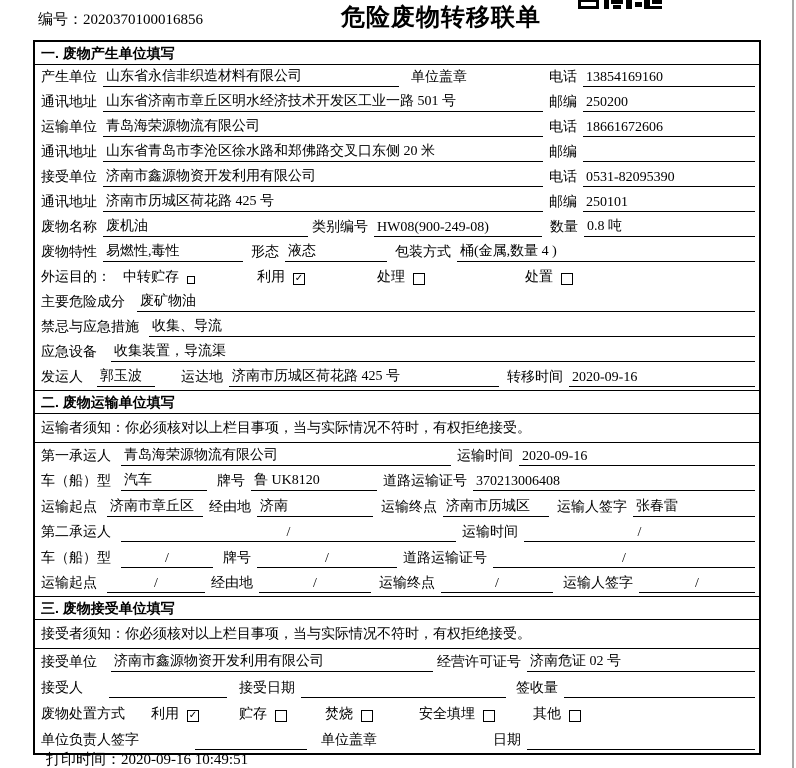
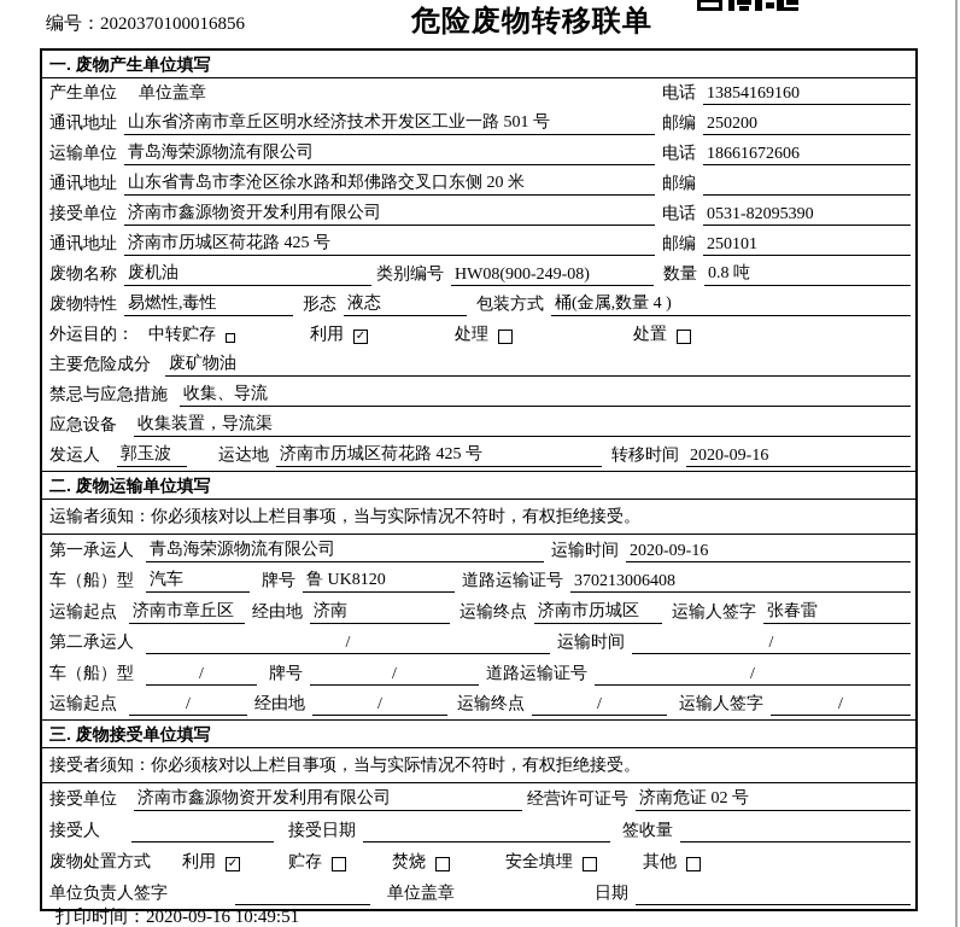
  编号：2020370100016856
  危险废物转移联单
  一. 废物产生单位填写
  产生单位
- 山东省永信非织造材料有限公司
  单位盖章
  电话
  13854169160
  通讯地址
  山东省济南市章丘区明水经济技术开发区工业一路 501 号
  邮编
  250200
  运输单位
  青岛海荣源物流有限公司
  电话
  18661672606
  通讯地址
  山东省青岛市李沧区徐水路和郑佛路交叉口东侧 20 米
  邮编
  接受单位
  济南市鑫源物资开发利用有限公司
  电话
  0531-82095390
  通讯地址
  济南市历城区荷花路 425 号
  邮编
  250101
  废物名称
  废机油
  类别编号
  HW08(900-249-08)
  数量
  0.8 吨
  废物特性
  易燃性,毒性
  形态
  液态
  包装方式
  桶(金属,数量 4 )
  外运目的：
  中转贮存
  利用
  ✓
  处理
  处置
  主要危险成分
  废矿物油
  禁忌与应急措施
  收集、导流
  应急设备
  收集装置，导流渠
  发运人
  郭玉波
  运达地
  济南市历城区荷花路 425 号
  转移时间
  2020-09-16
  二. 废物运输单位填写
  运输者须知：你必须核对以上栏目事项，当与实际情况不符时，有权拒绝接受。
  第一承运人
  青岛海荣源物流有限公司
  运输时间
  2020-09-16
  车（船）型
  汽车
  牌号
  鲁 UK8120
  道路运输证号
  370213006408
  运输起点
  济南市章丘区
  经由地
  济南
  运输终点
  济南市历城区
  运输人签字
  张春雷
  第二承运人
  /
  运输时间
  /
  车（船）型
  /
  牌号
  /
  道路运输证号
  /
  运输起点
  /
  经由地
  /
  运输终点
  /
  运输人签字
  /
  三. 废物接受单位填写
  接受者须知：你必须核对以上栏目事项，当与实际情况不符时，有权拒绝接受。
  接受单位
  济南市鑫源物资开发利用有限公司
  经营许可证号
  济南危证 02 号
  接受人
  接受日期
  签收量
  废物处置方式
  利用
  ✓
  贮存
  焚烧
  安全填埋
  其他
  单位负责人签字
  单位盖章
  日期
  打印时间：2020-09-16 10:49:51
